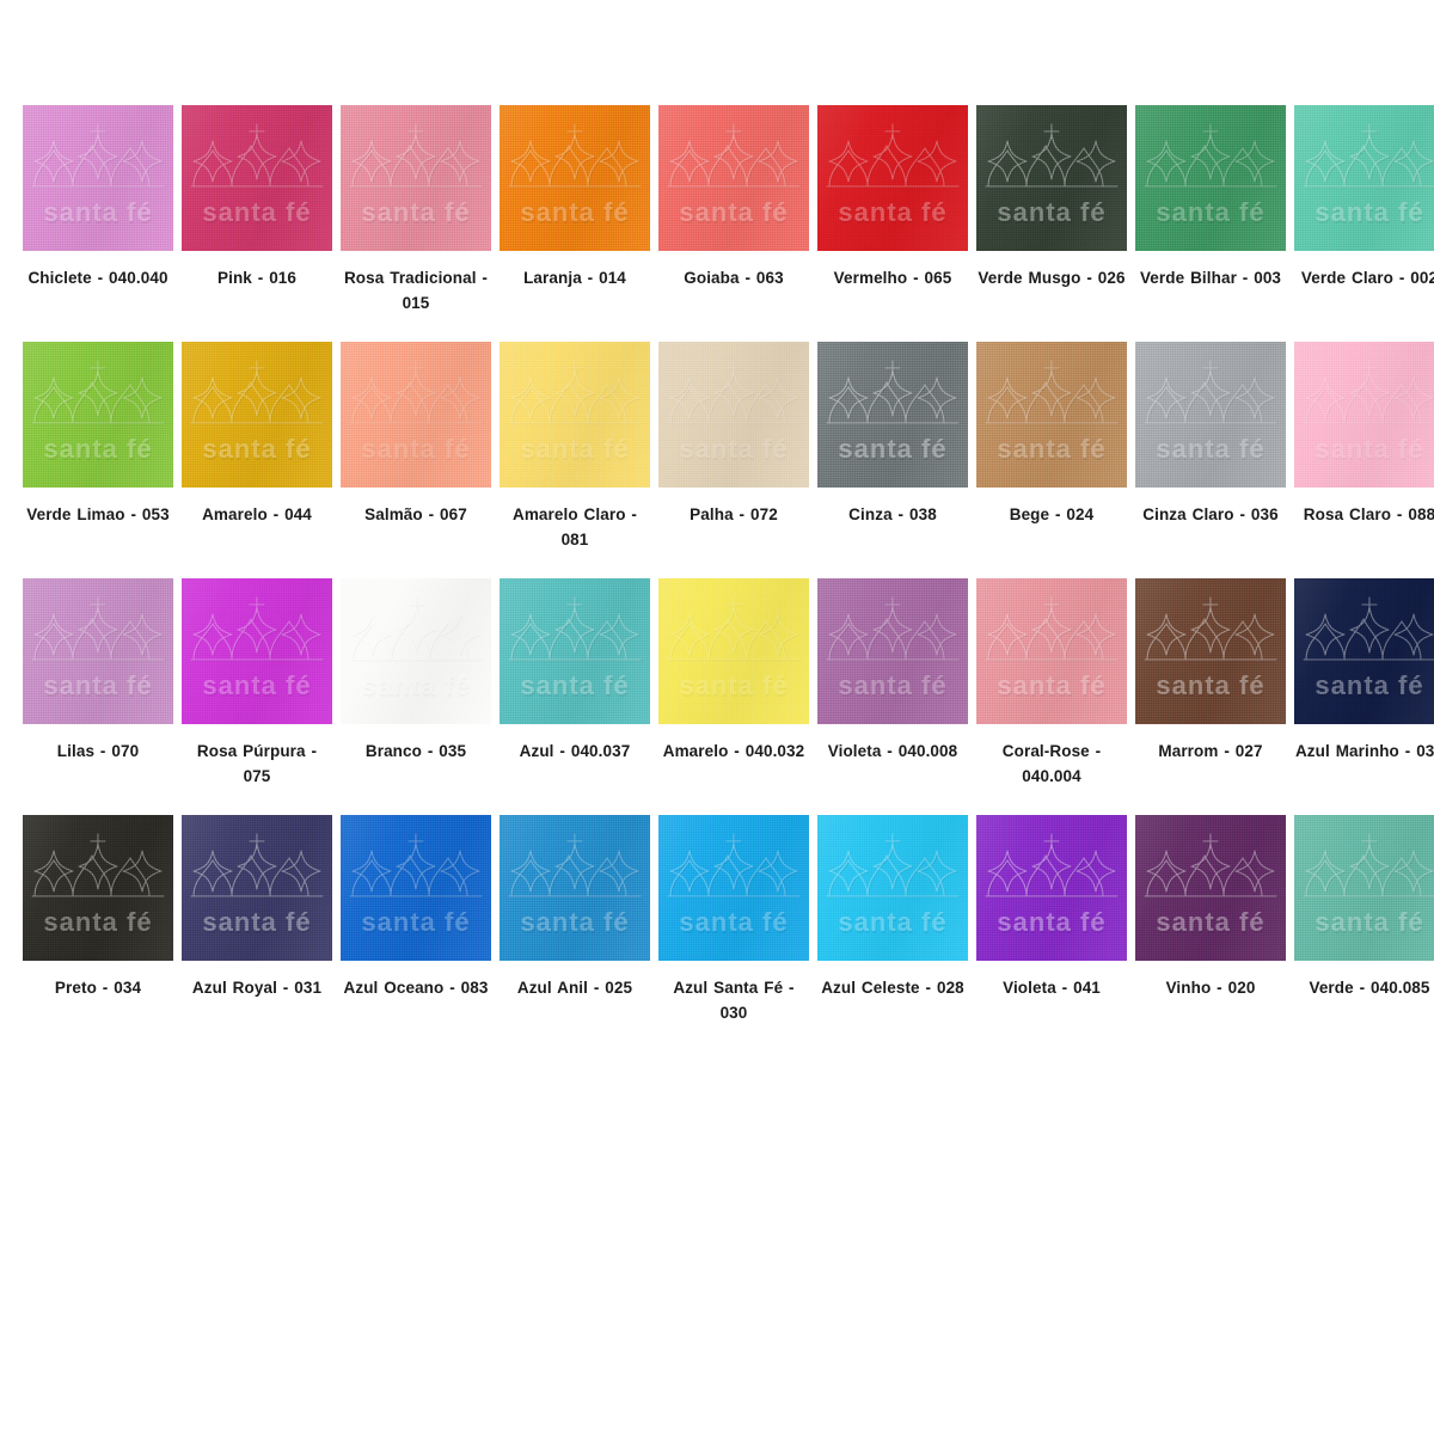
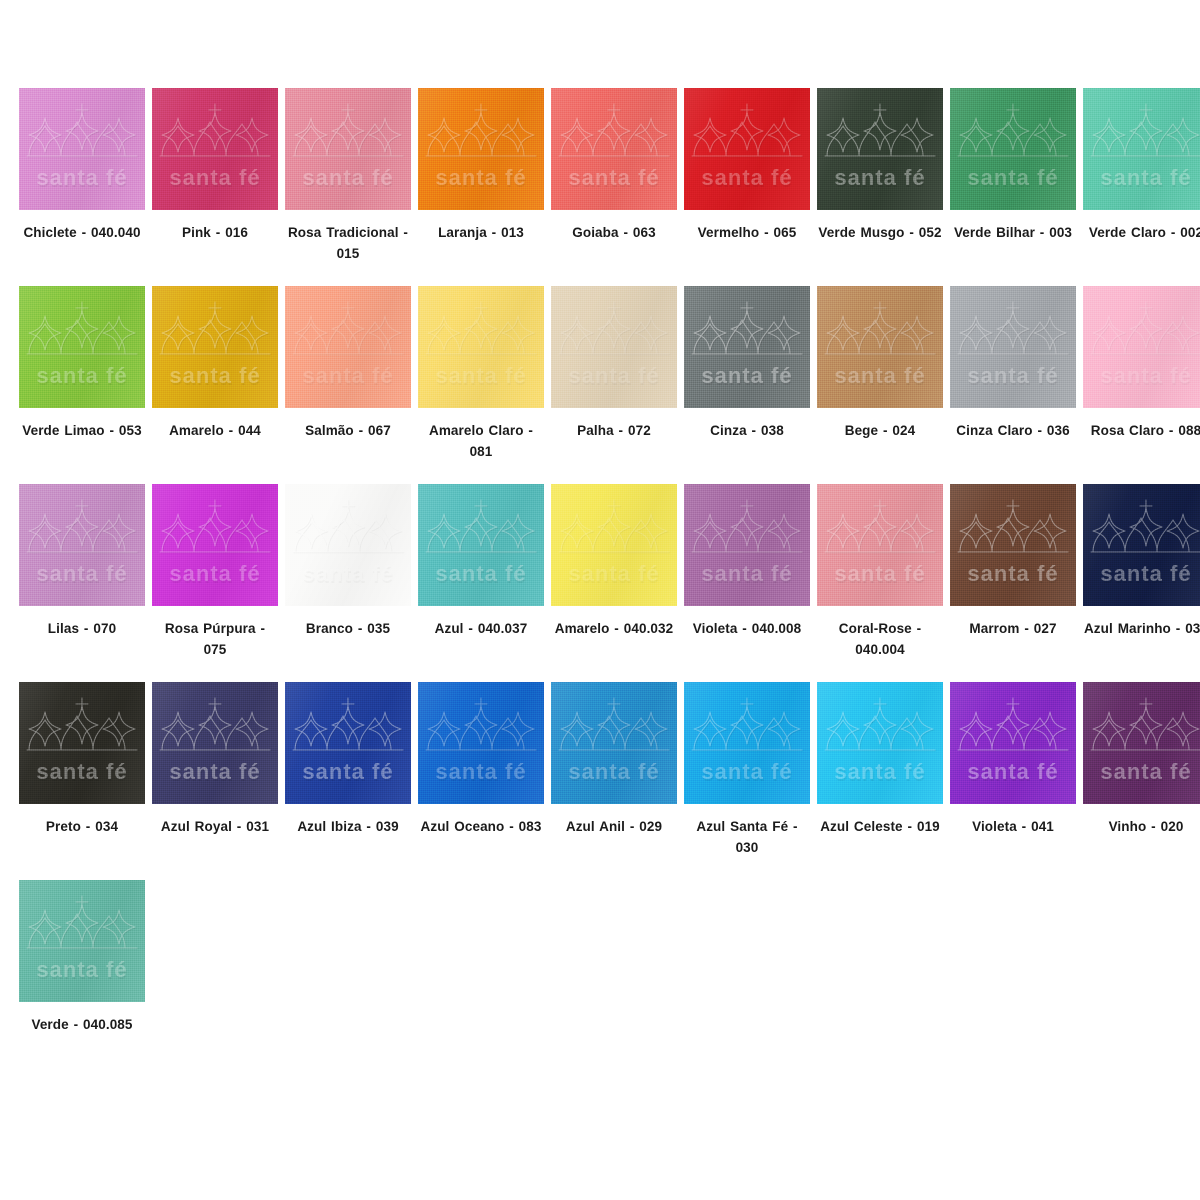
  Chiclete - 040.040
  Pink - 016
  Rosa Tradicional - 015
- Laranja - 014
+ Laranja - 013
  Goiaba - 063
  Vermelho - 065
- Verde Musgo - 026
+ Verde Musgo - 052
  Verde Bilhar - 003
  Verde Claro - 002
  Verde Limao - 053
  Amarelo - 044
  Salmão - 067
  Amarelo Claro - 081
  Palha - 072
  Cinza - 038
  Bege - 024
  Cinza Claro - 036
  Rosa Claro - 088
  Lilas - 070
  Rosa Púrpura - 075
  Branco - 035
  Azul - 040.037
  Amarelo - 040.032
  Violeta - 040.008
  Coral-Rose - 040.004
  Marrom - 027
  Azul Marinho - 03
  Preto - 034
  Azul Royal - 031
+ Azul Ibiza - 039
  Azul Oceano - 083
- Azul Anil - 025
+ Azul Anil - 029
  Azul Santa Fé - 030
- Azul Celeste - 028
+ Azul Celeste - 019
  Violeta - 041
  Vinho - 020
  Verde - 040.085
